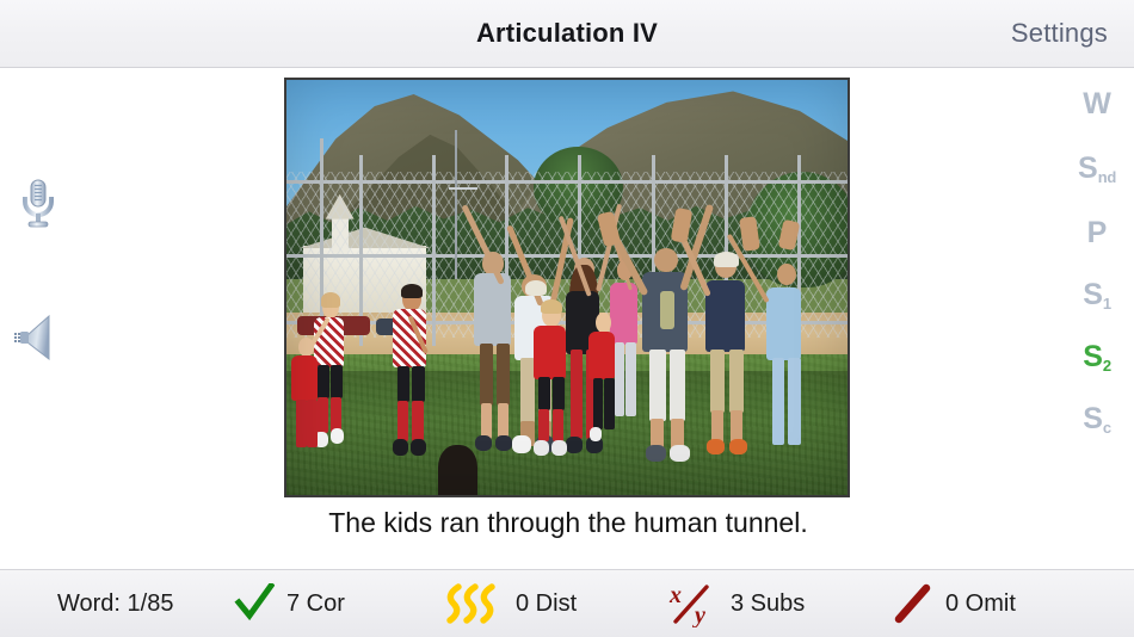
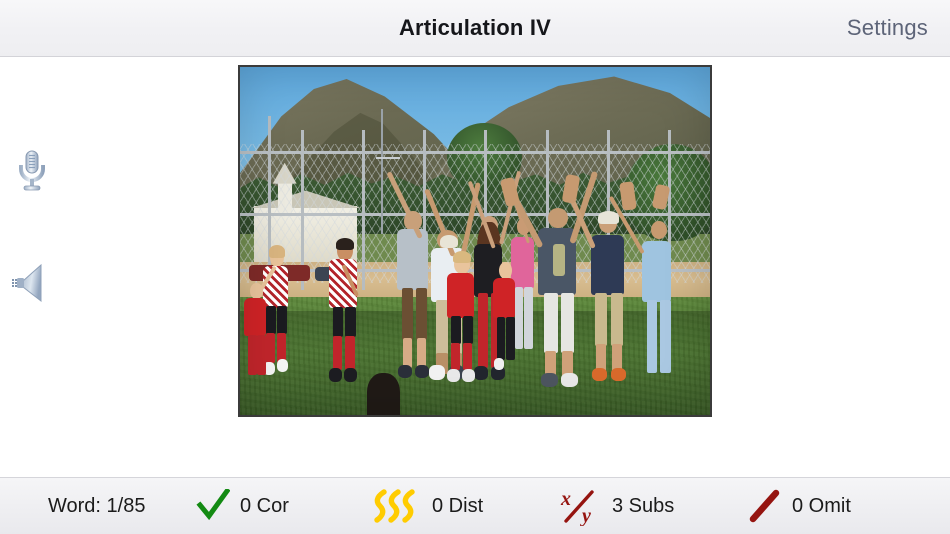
  Articulation IV
  Settings
- The kids ran through the human tunnel.
- W
- Snd
- P
- S1
- S2
- Sc
  Word: 1/85
- 7 Cor
+ 0 Cor
  0 Dist
  x
  y
  3 Subs
  0 Omit
